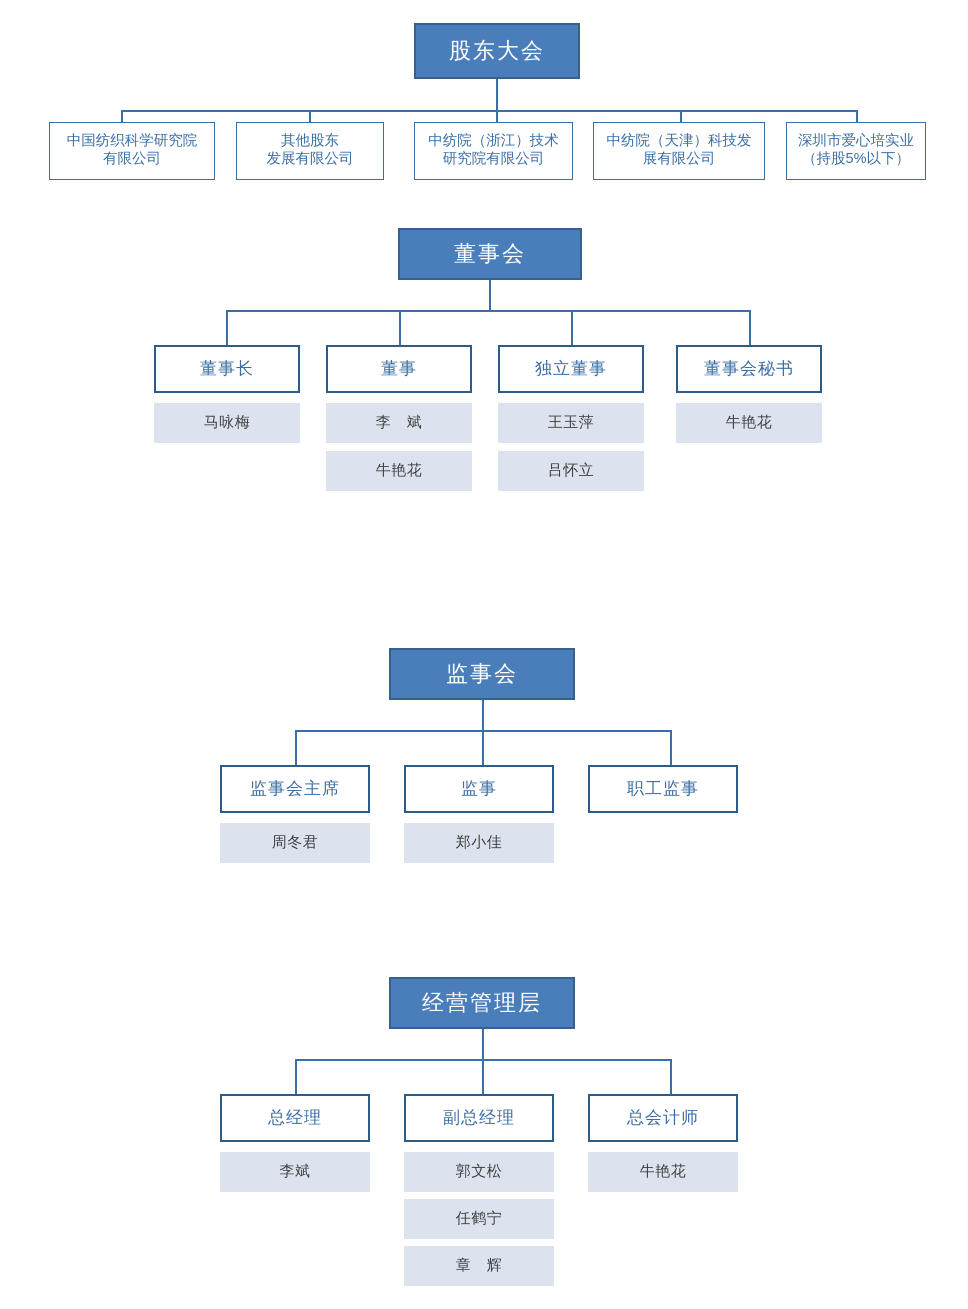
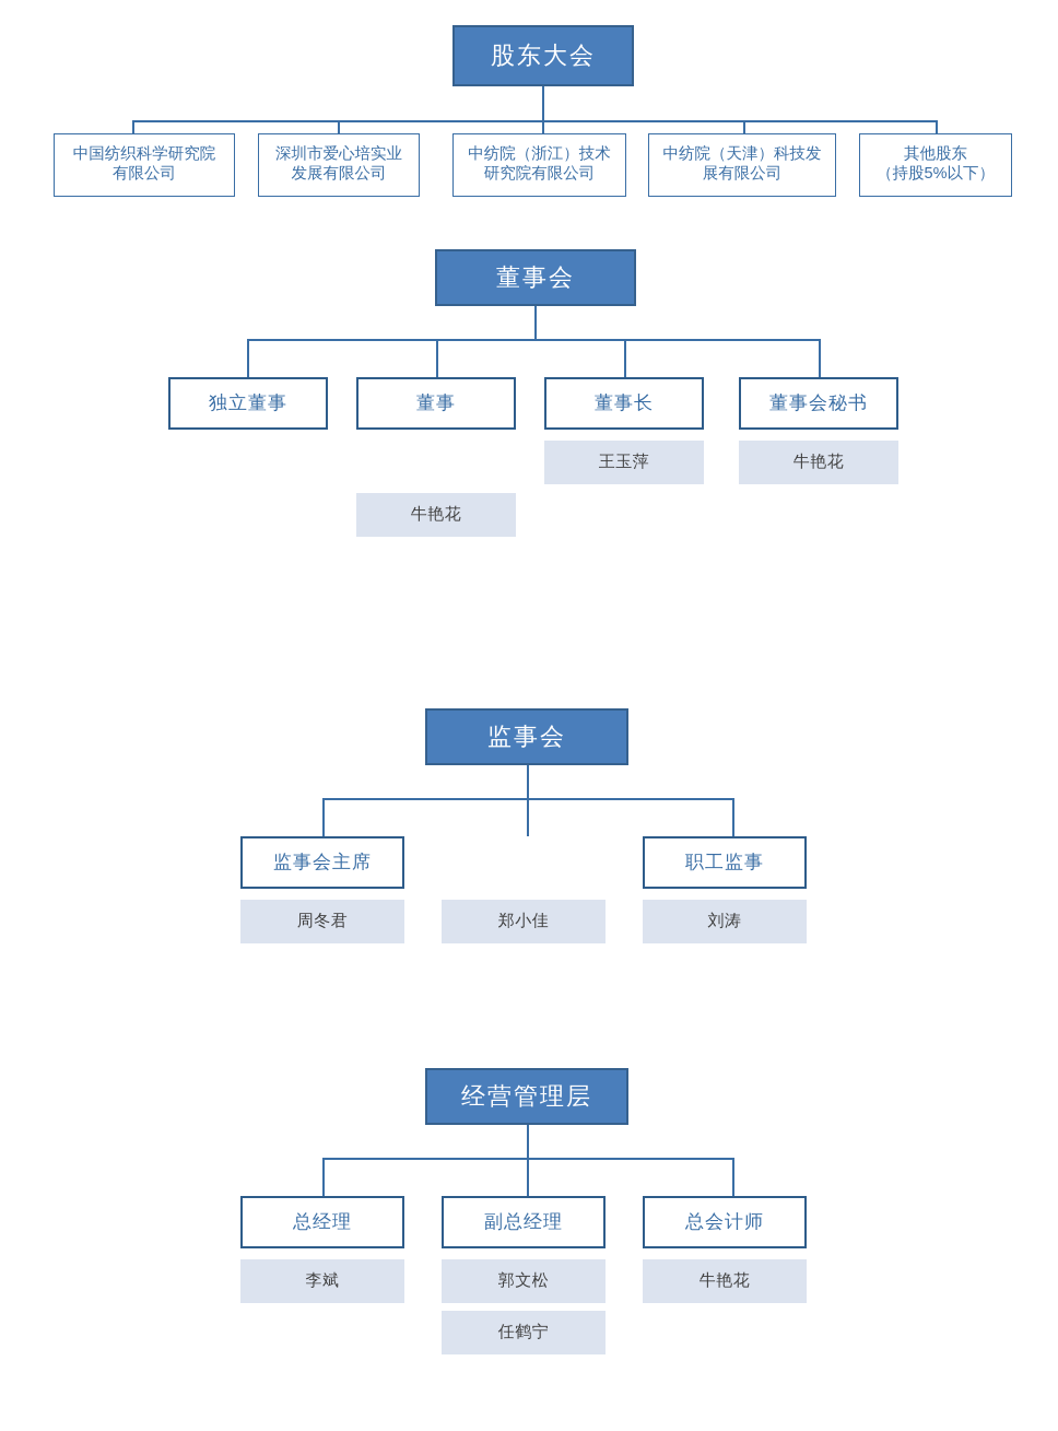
  股东大会
  中国纺织科学研究院
  有限公司
- 其他股东
+ 深圳市爱心培实业
  发展有限公司
  中纺院（浙江）技术
  研究院有限公司
  中纺院（天津）科技发
  展有限公司
- 深圳市爱心培实业
+ 其他股东
  （持股5%以下）
  董事会
- 董事长
+ 独立董事
- 马咏梅
  董事
- 李 斌
  牛艳花
- 独立董事
+ 董事长
  王玉萍
- 吕怀立
  董事会秘书
  牛艳花
  监事会
  监事会主席
  周冬君
- 监事
  郑小佳
  职工监事
+ 刘涛
  经营管理层
  总经理
  李斌
  副总经理
  郭文松
  任鹤宁
- 章 辉
  总会计师
  牛艳花
